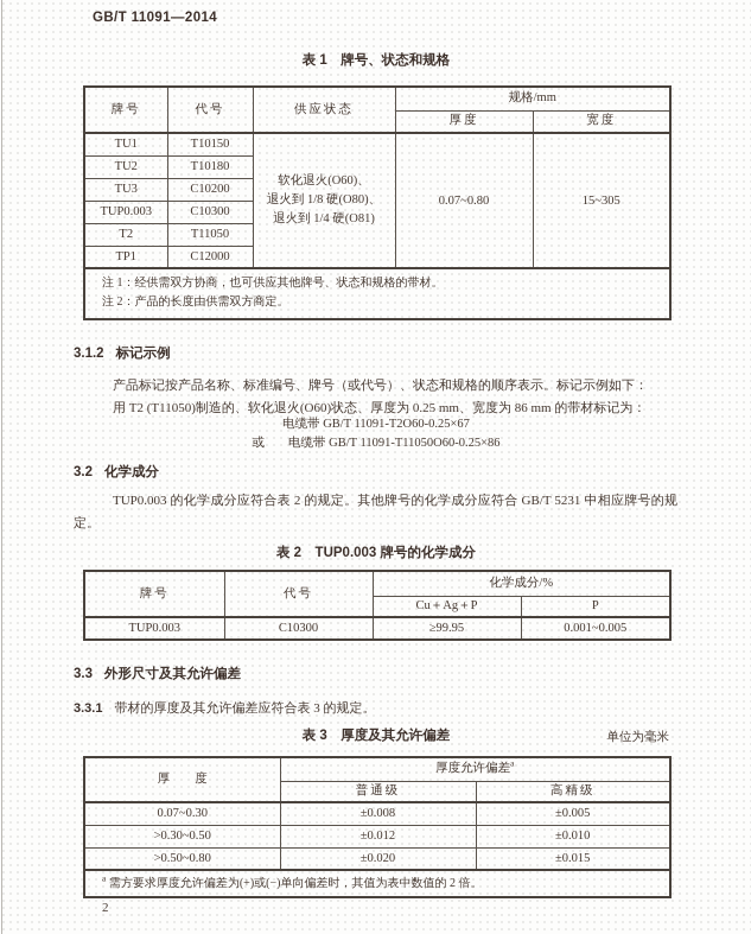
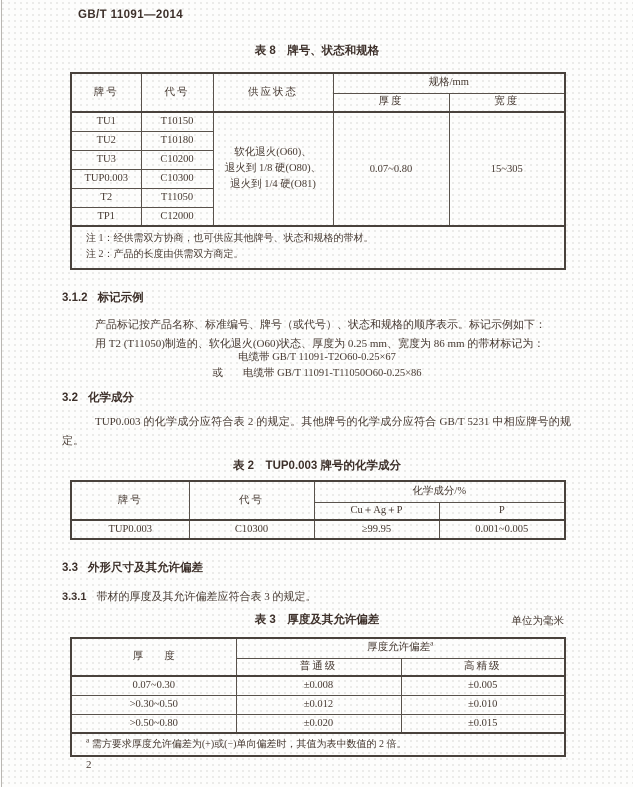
  GB/T 11091—2014
- 表 1 牌号、状态和规格
+ 表 8 牌号、状态和规格
  牌号	代号	供应状态	规格/mm
  厚度	宽度
  TU1	T10150	软化退火(O60)、 退火到 1/8 硬(O80)、 退火到 1/4 硬(O81)	0.07~0.80	15~305
  TU2	T10180
  TU3	C10200
  TUP0.003	C10300
  T2	T11050
  TP1	C12000
  注 1：经供需双方协商，也可供应其他牌号、状态和规格的带材。 注 2：产品的长度由供需双方商定。
  3.1.2 标记示例
  产品标记按产品名称、标准编号、牌号（或代号）、状态和规格的顺序表示。标记示例如下：
  用 T2 (T11050)制造的、软化退火(O60)状态、厚度为 0.25 mm、宽度为 86 mm 的带材标记为：
  电缆带 GB/T 11091-T2O60-0.25×67
  或 电缆带 GB/T 11091-T11050O60-0.25×86
  3.2 化学成分
  TUP0.003 的化学成分应符合表 2 的规定。其他牌号的化学成分应符合 GB/T 5231 中相应牌号的规定。
  表 2 TUP0.003 牌号的化学成分
  牌号	代号	化学成分/%
  Cu＋Ag＋P	P
  TUP0.003	C10300	≥99.95	0.001~0.005
  3.3 外形尺寸及其允许偏差
  3.3.1 带材的厚度及其允许偏差应符合表 3 的规定。
  表 3 厚度及其允许偏差
  单位为毫米
  厚 度	厚度允许偏差a
  普通级	高精级
  0.07~0.30	±0.008	±0.005
  >0.30~0.50	±0.012	±0.010
  >0.50~0.80	±0.020	±0.015
  a 需方要求厚度允许偏差为(+)或(−)单向偏差时，其值为表中数值的 2 倍。
  2
